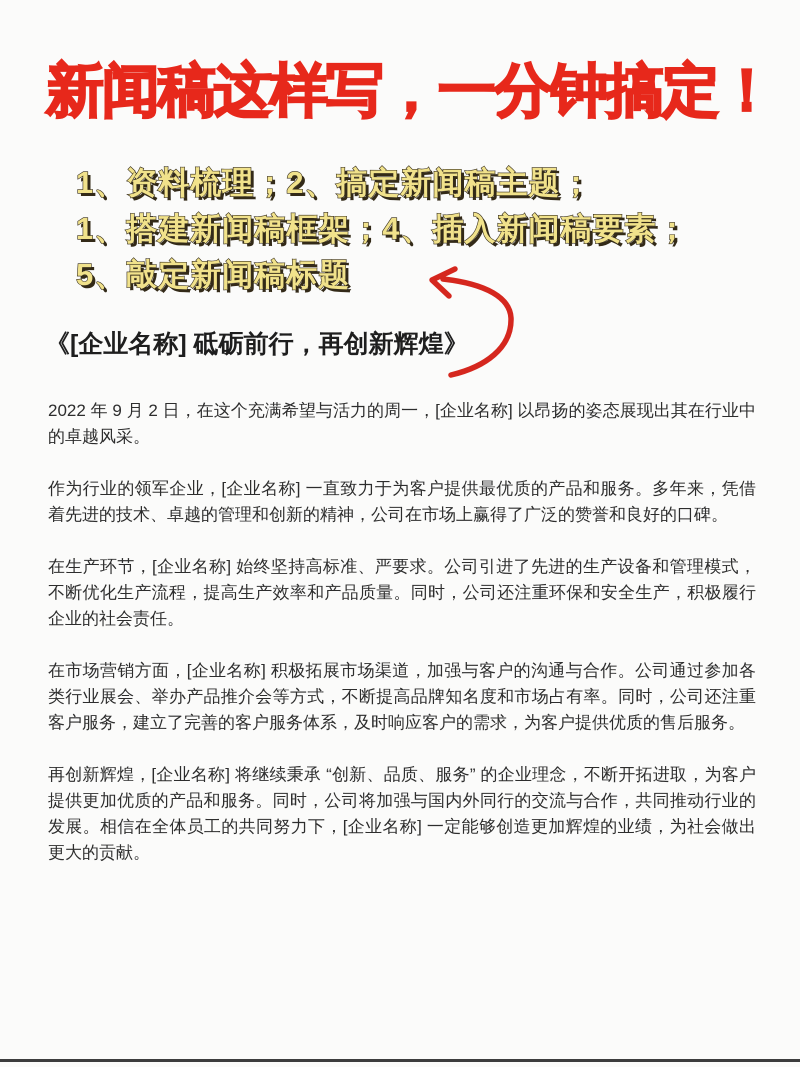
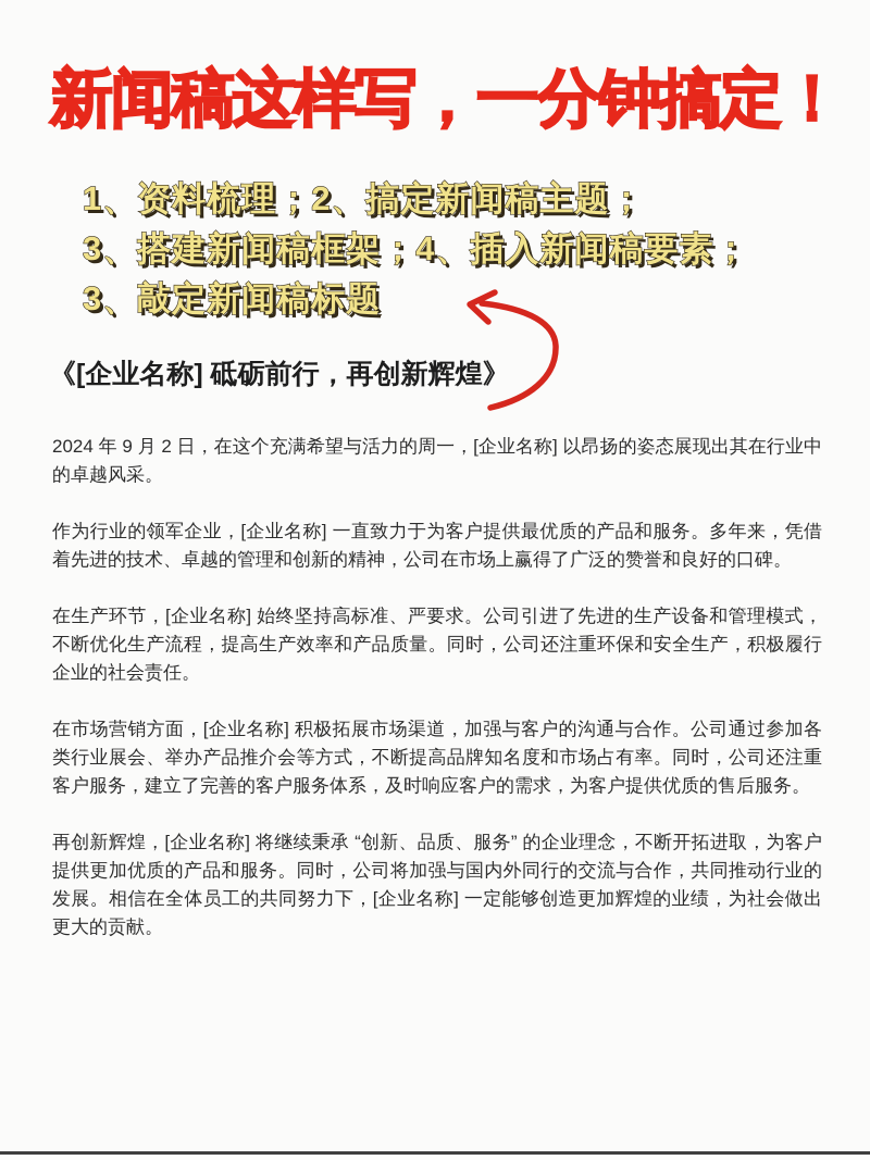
  新闻稿这样写，一分钟搞定！
  1、资料梳理；2、搞定新闻稿主题；
- 1、搭建新闻稿框架；4、插入新闻稿要素；
+ 3、搭建新闻稿框架；4、插入新闻稿要素；
- 5、敲定新闻稿标题
+ 3、敲定新闻稿标题
  《[企业名称] 砥砺前行，再创新辉煌》
- 2022 年 9 月 2 日，在这个充满希望与活力的周一，[企业名称] 以昂扬的姿态展现出其在行业中的卓越风采。
+ 2024 年 9 月 2 日，在这个充满希望与活力的周一，[企业名称] 以昂扬的姿态展现出其在行业中的卓越风采。
  作为行业的领军企业，[企业名称] 一直致力于为客户提供最优质的产品和服务。多年来，凭借着先进的技术、卓越的管理和创新的精神，公司在市场上赢得了广泛的赞誉和良好的口碑。
  在生产环节，[企业名称] 始终坚持高标准、严要求。公司引进了先进的生产设备和管理模式，不断优化生产流程，提高生产效率和产品质量。同时，公司还注重环保和安全生产，积极履行企业的社会责任。
  在市场营销方面，[企业名称] 积极拓展市场渠道，加强与客户的沟通与合作。公司通过参加各类行业展会、举办产品推介会等方式，不断提高品牌知名度和市场占有率。同时，公司还注重客户服务，建立了完善的客户服务体系，及时响应客户的需求，为客户提供优质的售后服务。
  再创新辉煌，[企业名称] 将继续秉承 “创新、品质、服务” 的企业理念，不断开拓进取，为客户提供更加优质的产品和服务。同时，公司将加强与国内外同行的交流与合作，共同推动行业的发展。相信在全体员工的共同努力下，[企业名称] 一定能够创造更加辉煌的业绩，为社会做出更大的贡献。
